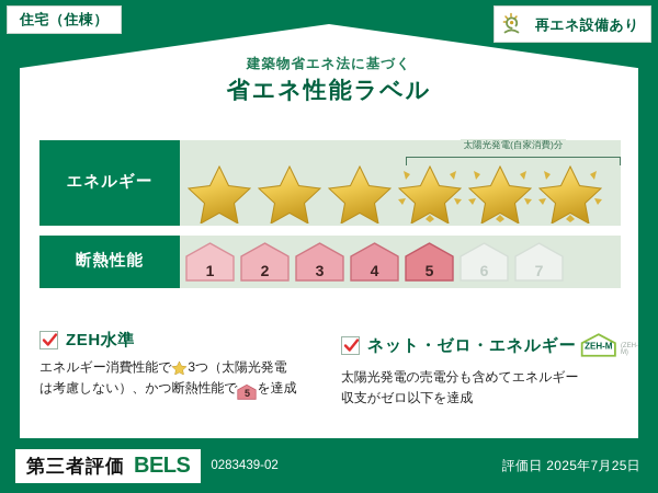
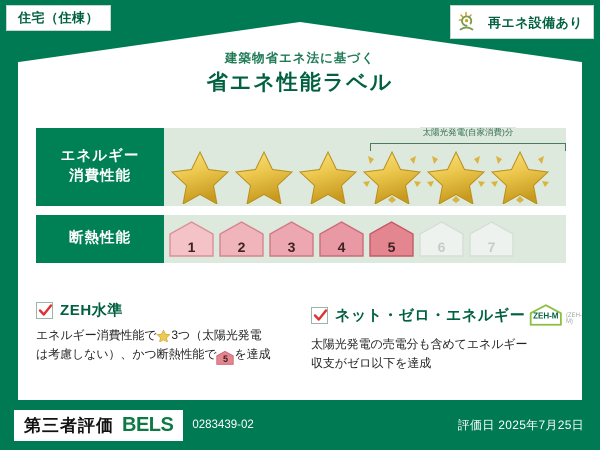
  住宅（住棟）
  再エネ設備あり
  建築物省エネ法に基づく
  省エネ性能ラベル
  エネルギー
+ 消費性能
  太陽光発電(自家消費)分
  断熱性能
  1
  2
  3
  4
  5
  6
  7
  ZEH水準
  エネルギー消費性能で 3つ（太陽光発電
  は考慮しない）、かつ断熱性能で
  5
  を達成
  ネット・ゼロ・エネルギー
  ZEH-M
  太陽光発電の売電分も含めてエネルギー
  収支がゼロ以下を達成
  第三者評価
  BELS
  0283439-02
  評価日 2025年7月25日
